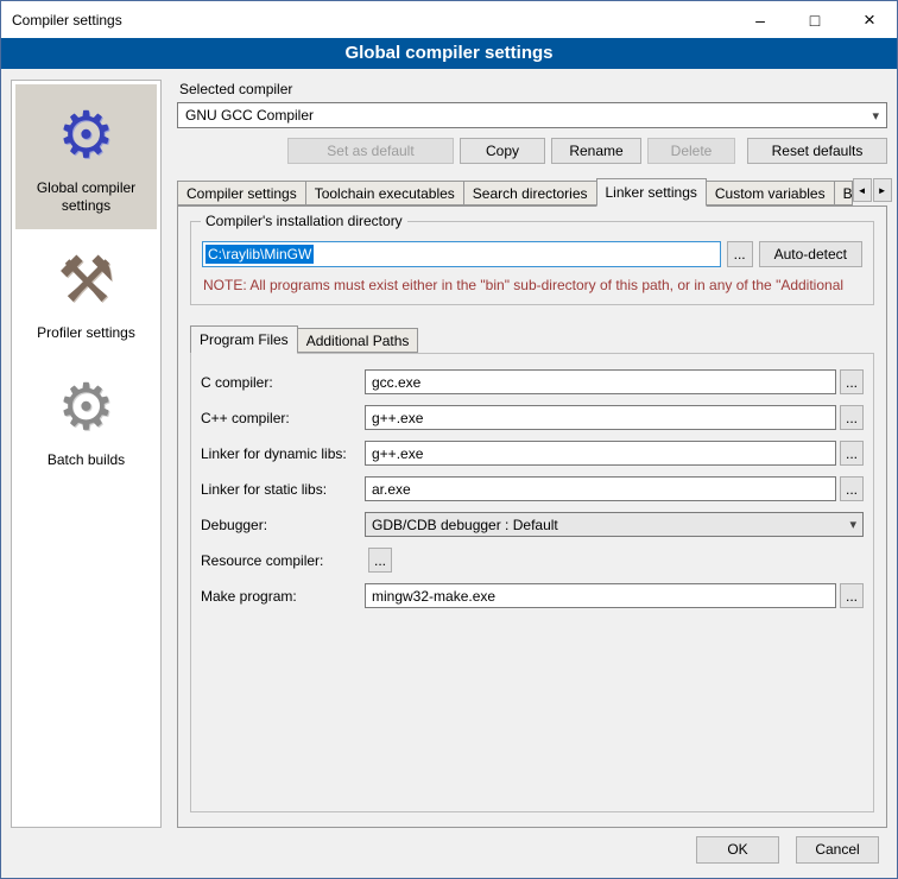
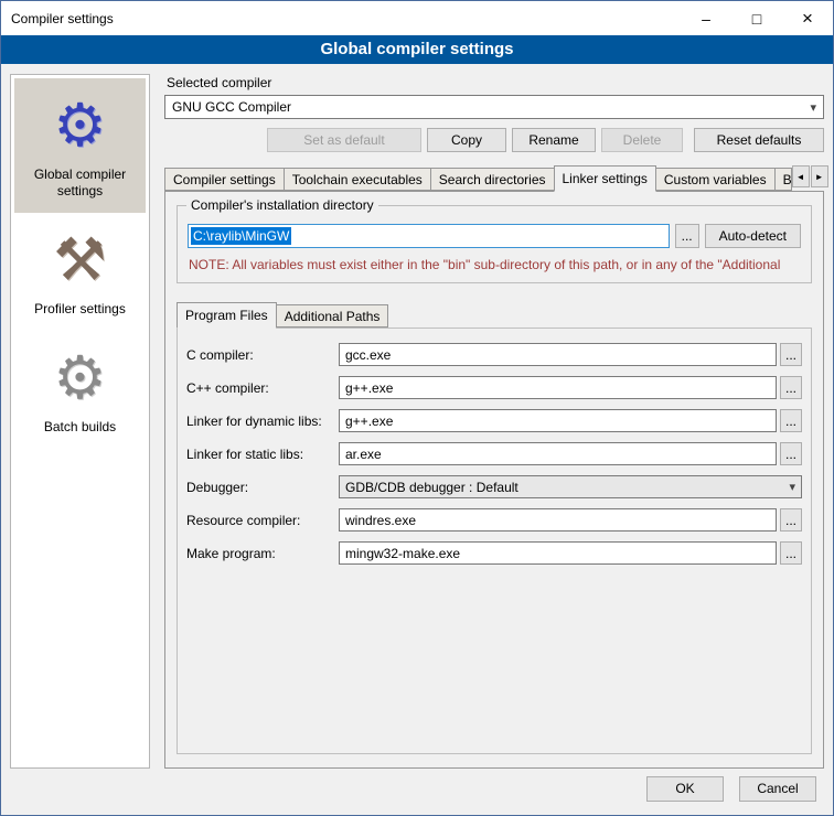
  Compiler settings
  –
  □
  ×
  Global compiler settings
  ⚙
  Global compiler settings
  ⚒
  Profiler settings
  ⚙
  Batch builds
  Selected compiler
  GNU GCC Compiler
  ▾
  Set as default
  Copy
  Rename
  Delete
  Reset defaults
  Compiler settings
  Toolchain executables
  Search directories
  Linker settings
  Custom variables
  ◄
  ►
  Compiler's installation directory
  C:\raylib\MinGW
  ...
  Auto-detect
- NOTE: All programs must exist either in the "bin" sub-directory of this path, or in any of the "Additional
+ NOTE: All variables must exist either in the "bin" sub-directory of this path, or in any of the "Additional
  Program Files
  Additional Paths
  C compiler:
  gcc.exe
  ...
  C++ compiler:
  g++.exe
  ...
  Linker for dynamic libs:
  g++.exe
  ...
  Linker for static libs:
  ar.exe
  ...
  Debugger:
  GDB/CDB debugger : Default
  ▾
  Resource compiler:
+ windres.exe
  ...
  Make program:
  mingw32-make.exe
  ...
  OK
  Cancel
